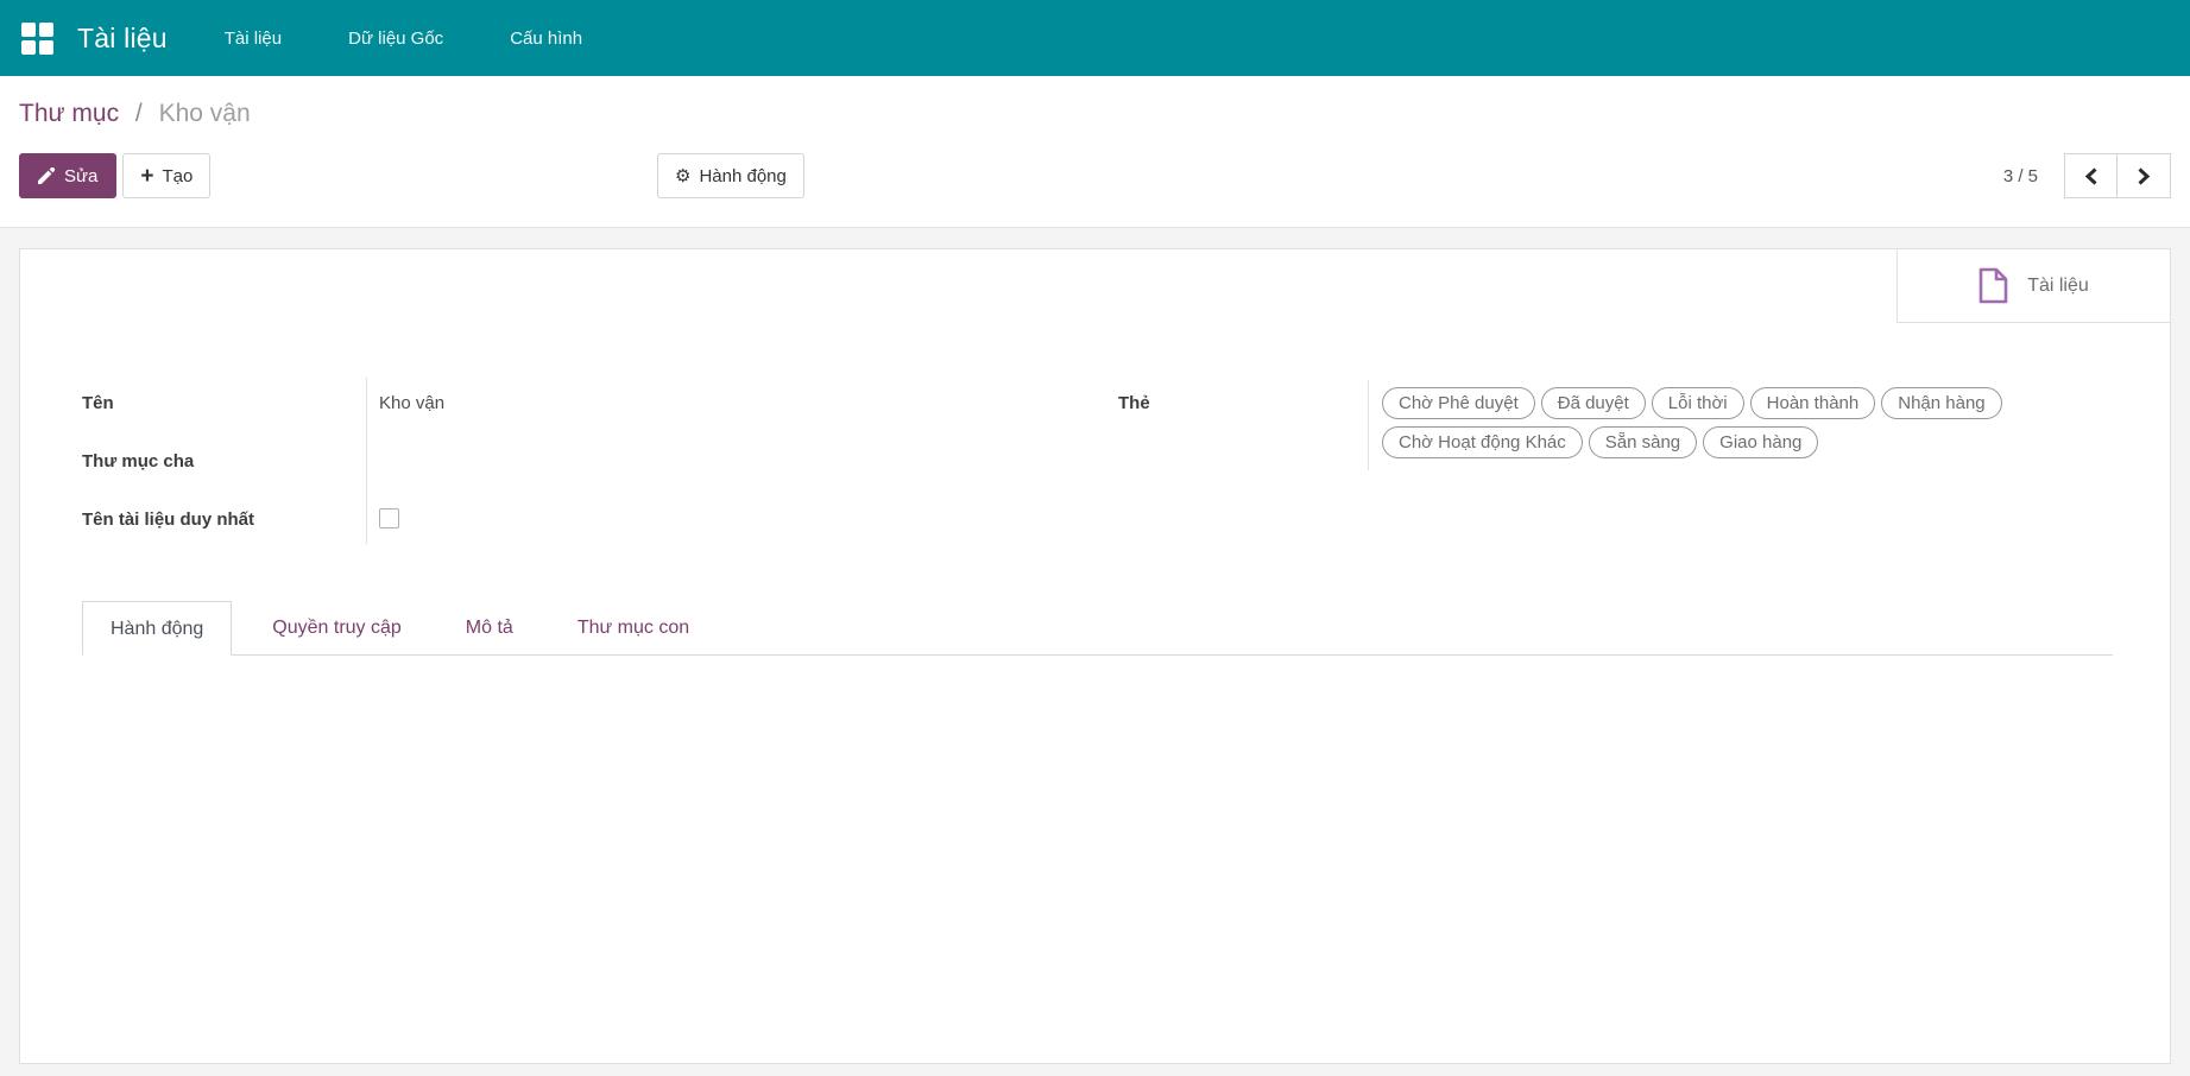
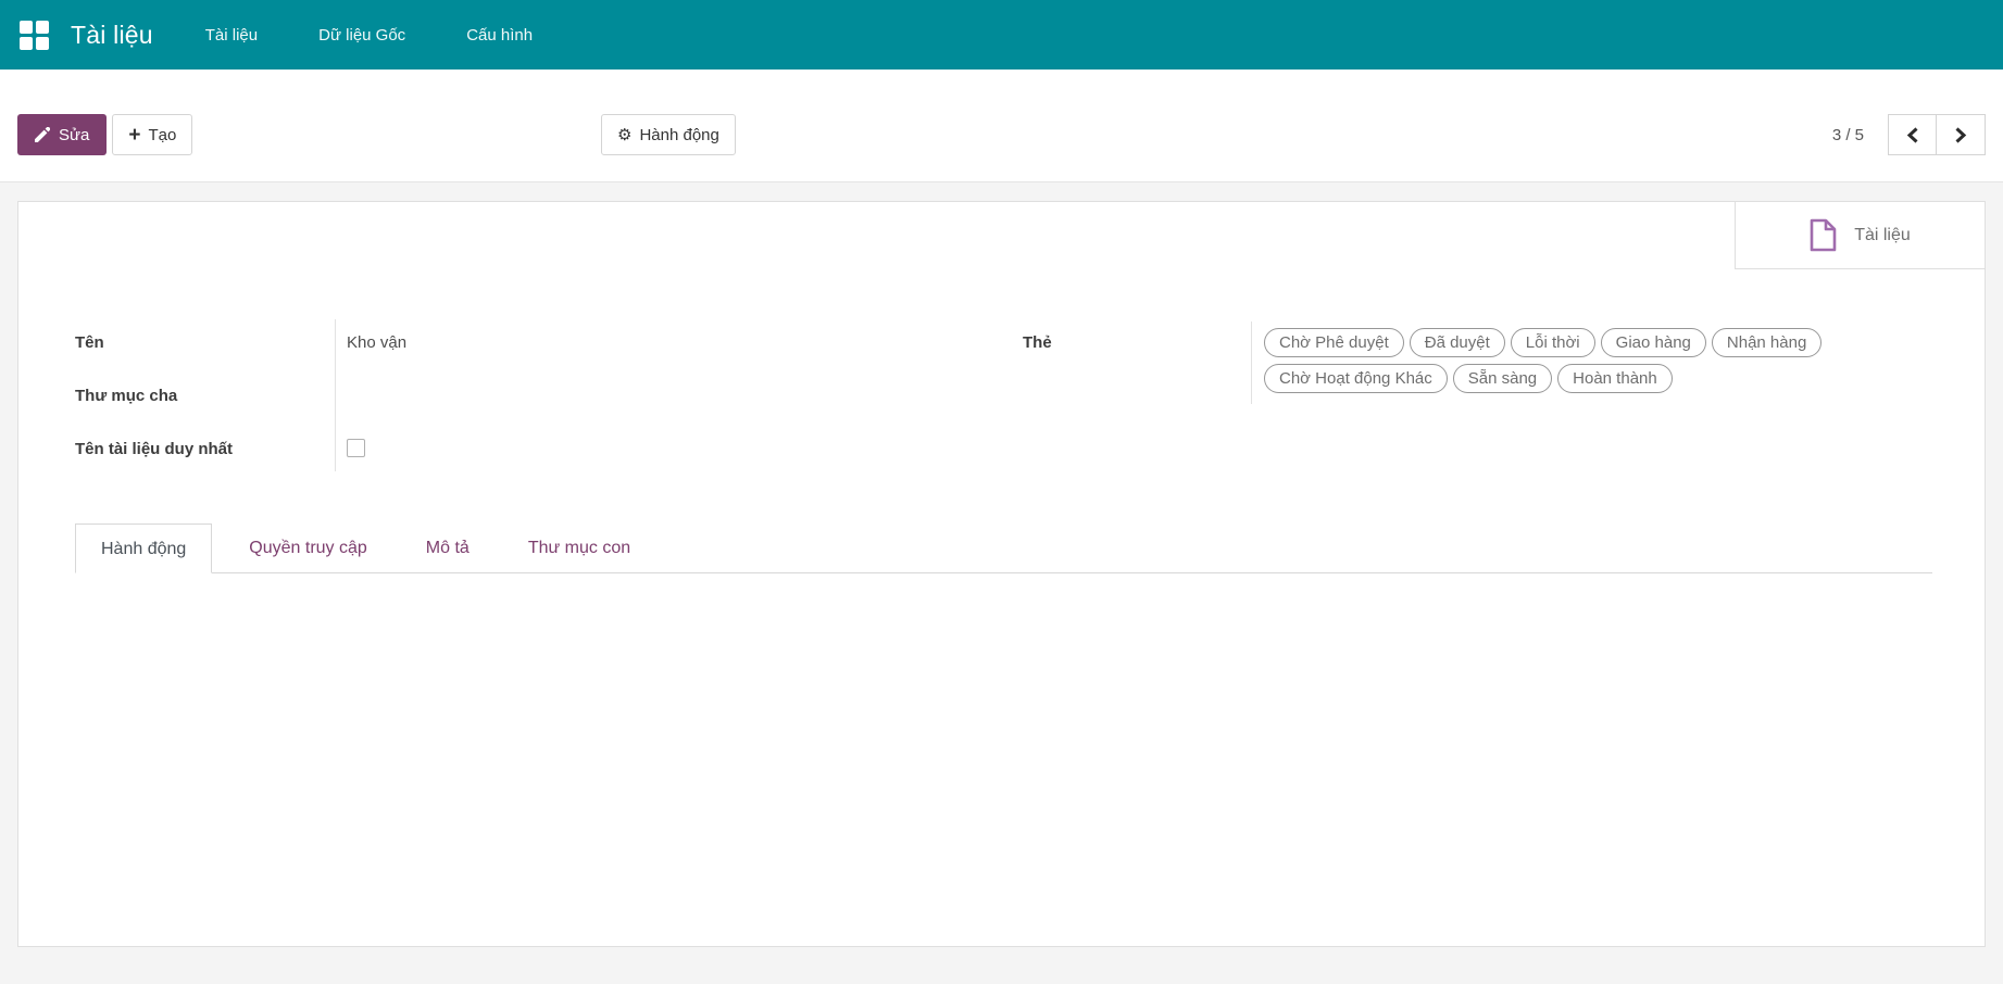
  Tài liệu
  Tài liệu
  Dữ liệu Gốc
  Cấu hình
- Thư mục / Kho vận
  Sửa
  +
  Tạo
  ⚙
  Hành động
  3 / 5
  Tài liệu
  Tên
  Thư mục cha
  Tên tài liệu duy nhất
  Kho vận
  Thẻ
  Chờ Phê duyệt
  Đã duyệt
  Lỗi thời
- Hoàn thành
+ Giao hàng
  Nhận hàng
  Chờ Hoạt động Khác
  Sẵn sàng
- Giao hàng
+ Hoàn thành
  Hành động
  Quyền truy cập
  Mô tả
  Thư mục con
